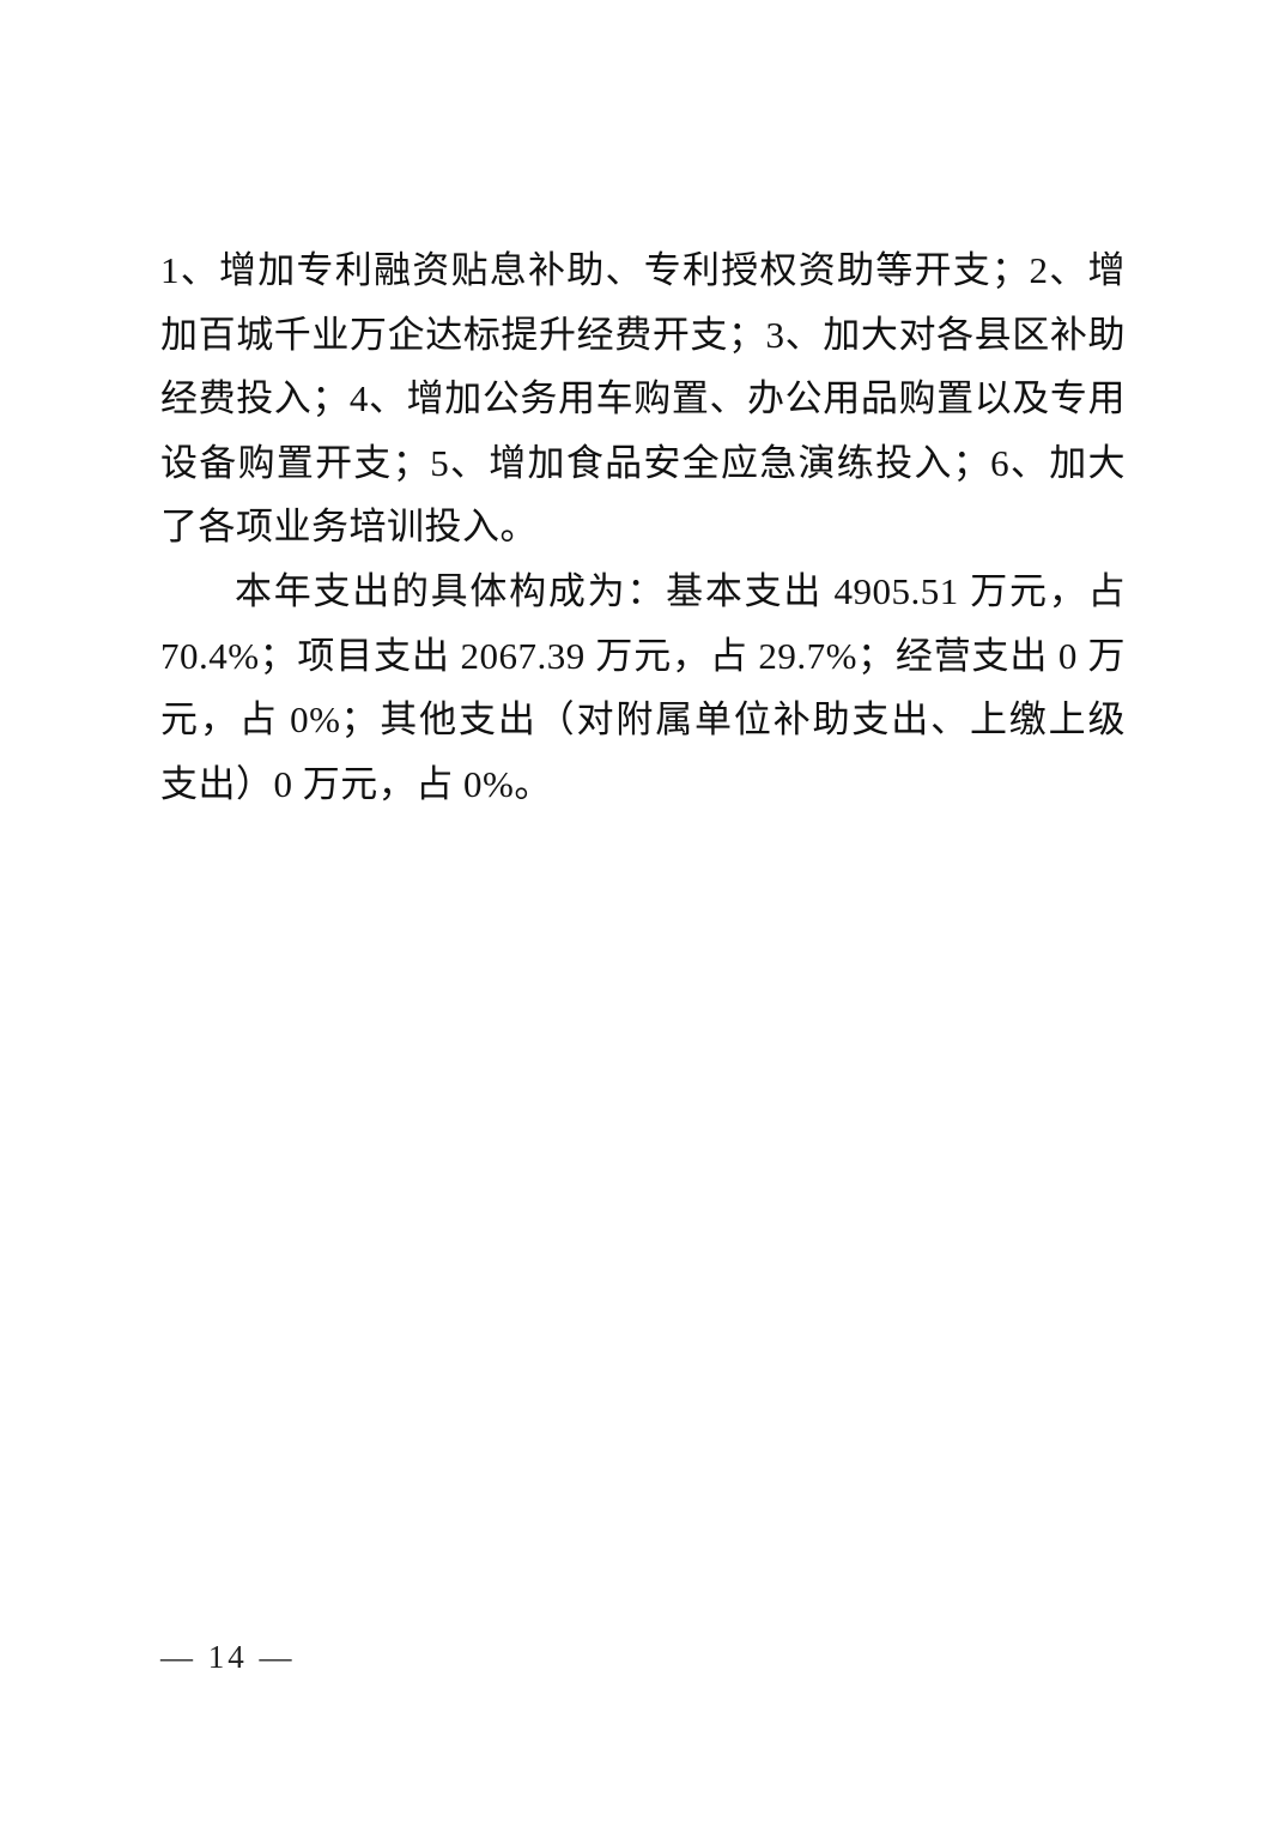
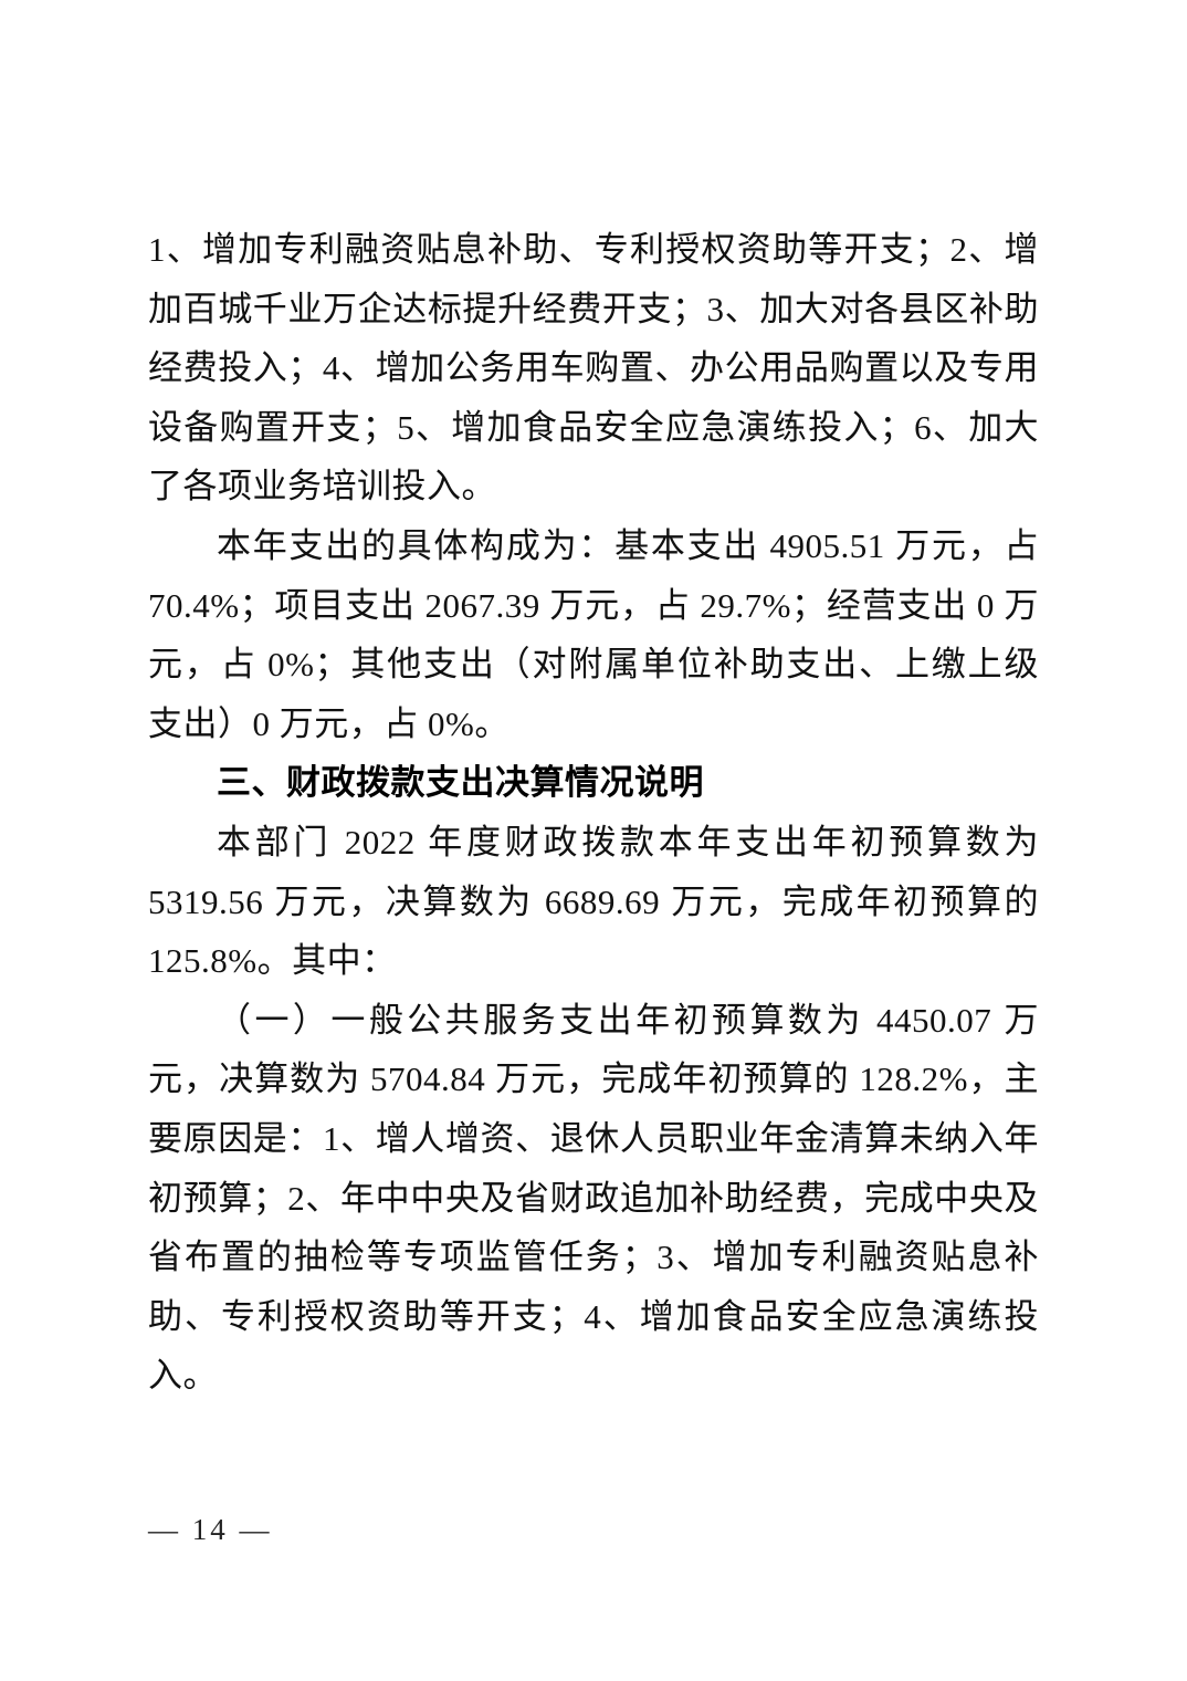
  1、增加专利融资贴息补助、专利授权资助等开支；2、增加百城千业万企达标提升经费开支；3、加大对各县区补助经费投入；4、增加公务用车购置、办公用品购置以及专用设备购置开支；5、增加食品安全应急演练投入；6、加大了各项业务培训投入。
  本年支出的具体构成为：基本支出 4905.51 万元，占 70.4%；项目支出 2067.39 万元，占 29.7%；经营支出 0 万元，占 0%；其他支出（对附属单位补助支出、上缴上级支出）0 万元，占 0%。
+ 三、财政拨款支出决算情况说明
+ 本部门 2022 年度财政拨款本年支出年初预算数为 5319.56 万元，决算数为 6689.69 万元，完成年初预算的 125.8%。其中：
+ （一）一般公共服务支出年初预算数为 4450.07 万元，决算数为 5704.84 万元，完成年初预算的 128.2%，主要原因是：1、增人增资、退休人员职业年金清算未纳入年初预算；2、年中中央及省财政追加补助经费，完成中央及省布置的抽检等专项监管任务；3、增加专利融资贴息补助、专利授权资助等开支；4、增加食品安全应急演练投入。
  — 14 —
